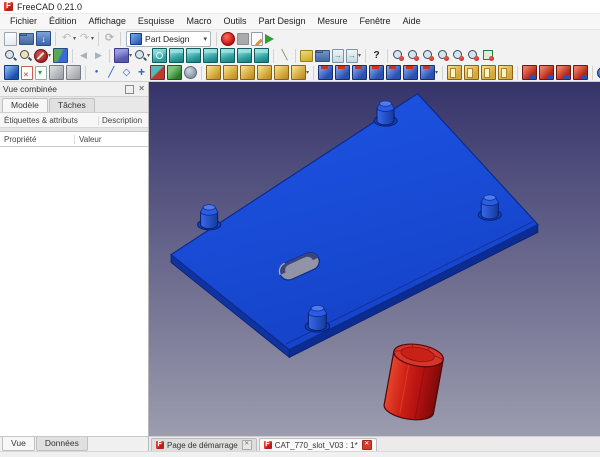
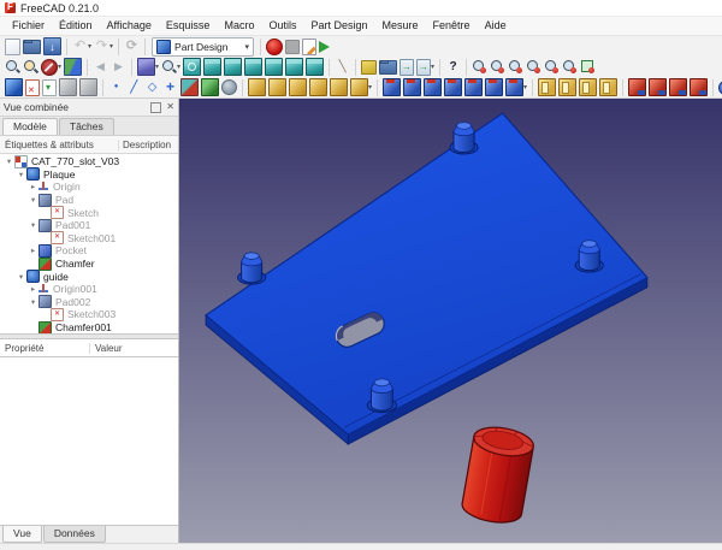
  FreeCAD 0.21.0
  Fichier
  Édition
  Affichage
  Esquisse
  Macro
  Outils
  Part Design
  Mesure
  Fenêtre
  Aide
  Part Design
  Vue combinée
  ✕
  Modèle
  Tâches
  Étiquettes & attributs
  Description
+ CAT_770_slot_V03
+ Plaque
+ Origin
+ Pad
+ Sketch
+ Pad001
+ Sketch001
+ Pocket
+ Chamfer
+ guide
+ Origin001
+ Pad002
+ Sketch003
+ Chamfer001
  Propriété
  Valeur
  Vue
  Données
- Page de démarrage
- CAT_770_slot_V03 : 1*
